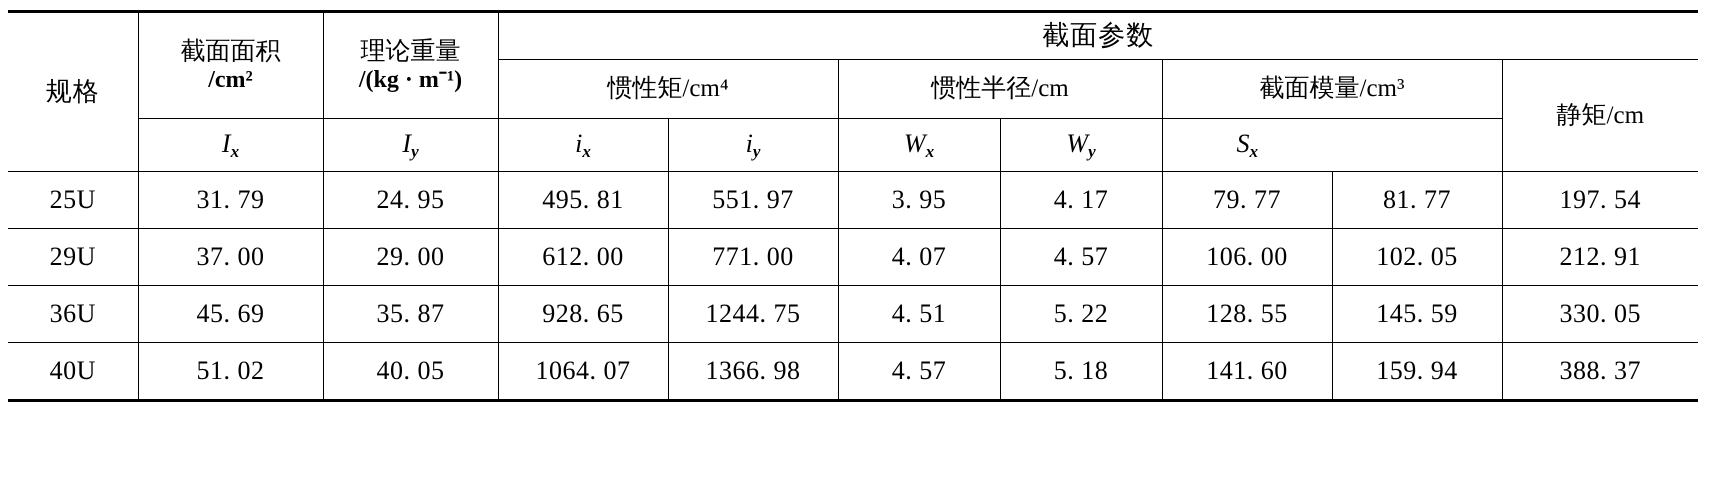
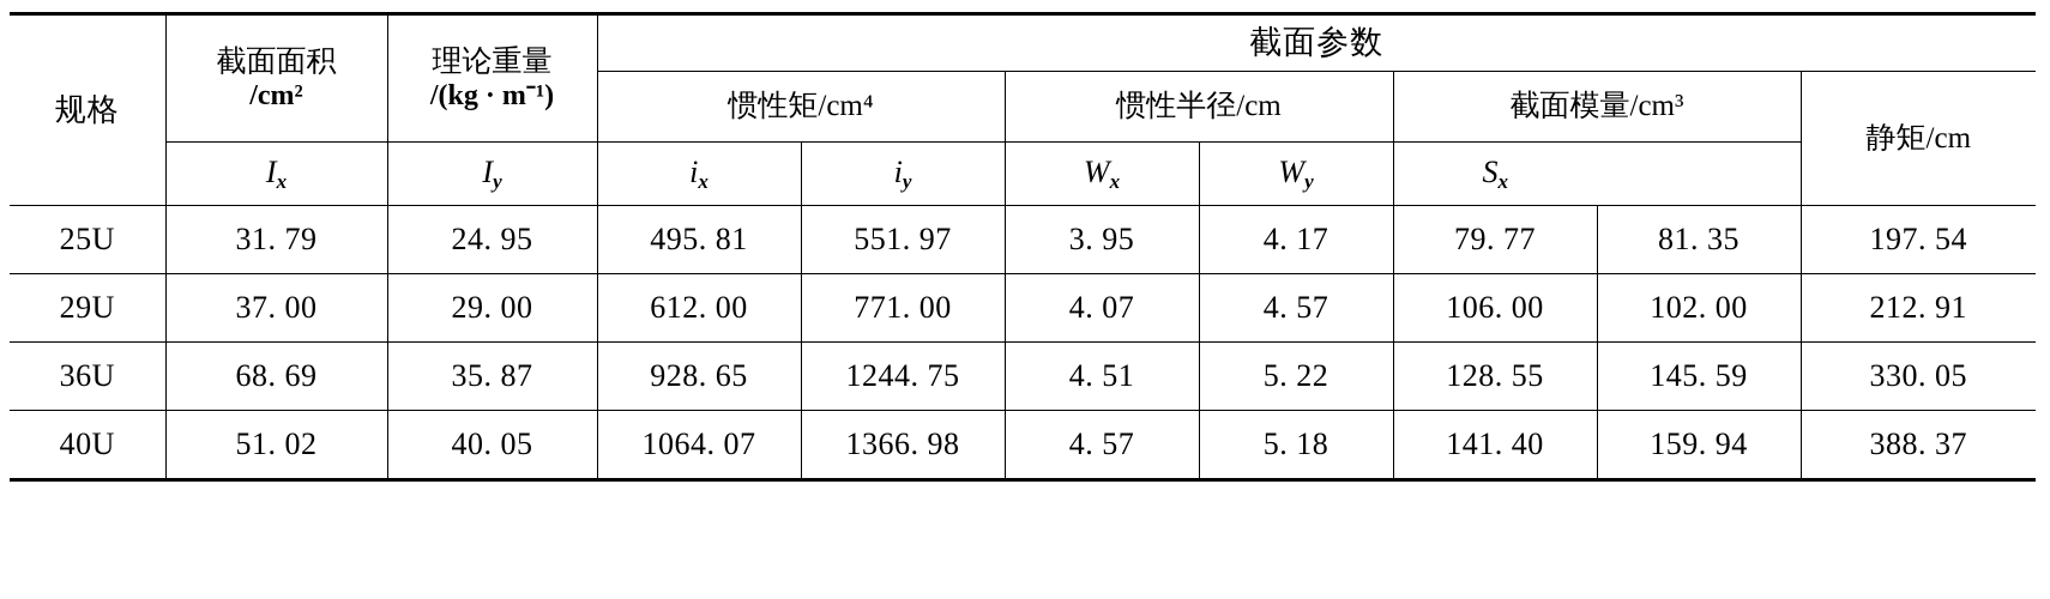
  规格	截面面积 /cm²	理论重量 /(kg · m⁻¹)	截面参数
  惯性矩/cm⁴	惯性半径/cm	截面模量/cm³	静矩/cm
  Ix	Iy	ix	iy	Wx	Wy	Sx
- 25U	31. 79	24. 95	495. 81	551. 97	3. 95	4. 17	79. 77	81. 77	197. 54
+ 25U	31. 79	24. 95	495. 81	551. 97	3. 95	4. 17	79. 77	81. 35	197. 54
- 29U	37. 00	29. 00	612. 00	771. 00	4. 07	4. 57	106. 00	102. 05	212. 91
+ 29U	37. 00	29. 00	612. 00	771. 00	4. 07	4. 57	106. 00	102. 00	212. 91
- 36U	45. 69	35. 87	928. 65	1244. 75	4. 51	5. 22	128. 55	145. 59	330. 05
+ 36U	68. 69	35. 87	928. 65	1244. 75	4. 51	5. 22	128. 55	145. 59	330. 05
- 40U	51. 02	40. 05	1064. 07	1366. 98	4. 57	5. 18	141. 60	159. 94	388. 37
+ 40U	51. 02	40. 05	1064. 07	1366. 98	4. 57	5. 18	141. 40	159. 94	388. 37
